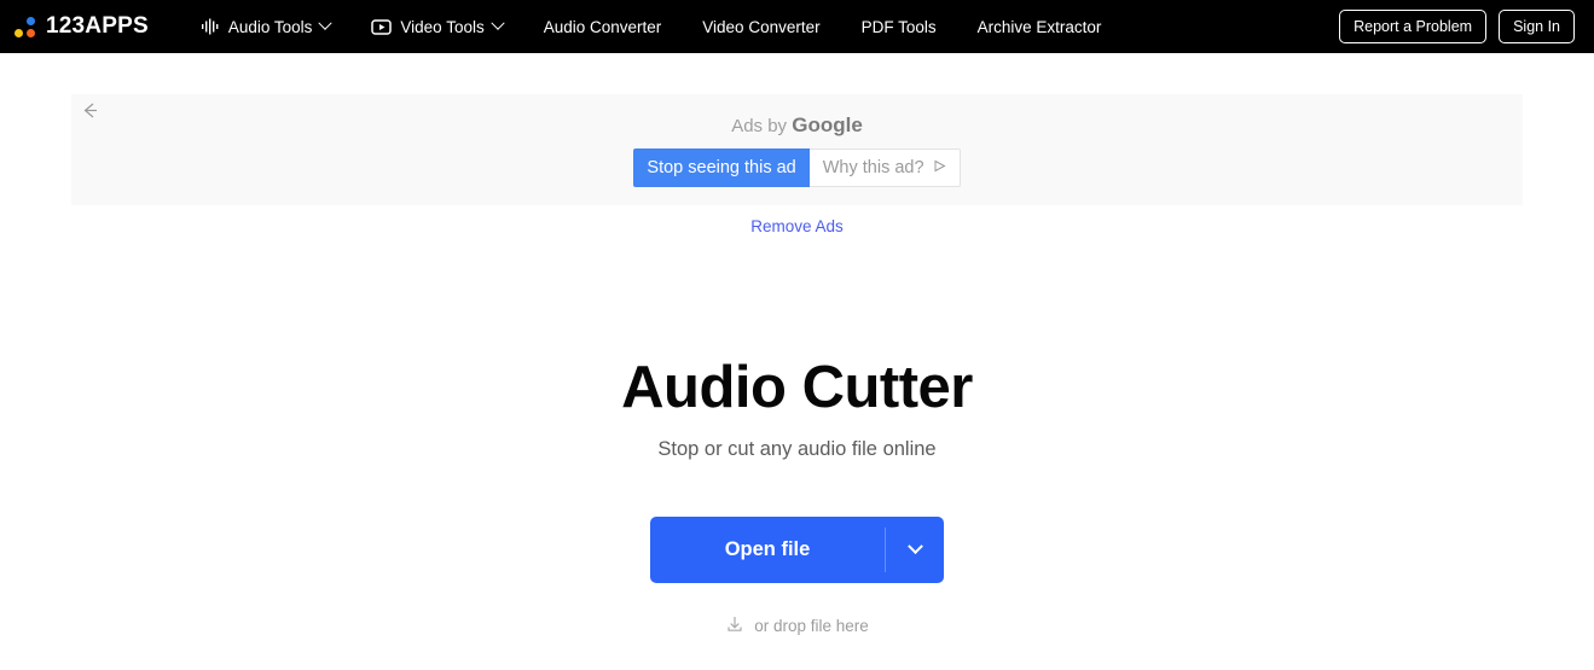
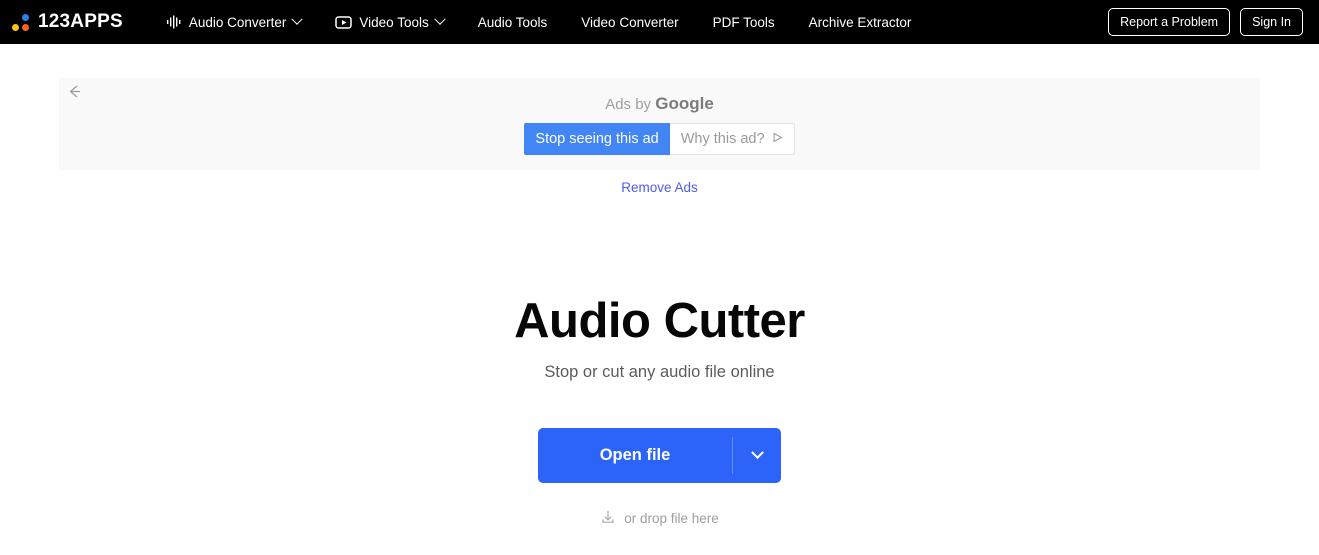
  123APPS
- Audio Tools
+ Audio Converter
  Video Tools
- Audio Converter
+ Audio Tools
  Video Converter
  PDF Tools
  Archive Extractor
  Report a Problem
  Sign In
  Ads by Google
  Stop seeing this ad
  Why this ad?
  Remove Ads
  Audio Cutter
  Stop or cut any audio file online
  Open file
  or drop file here
